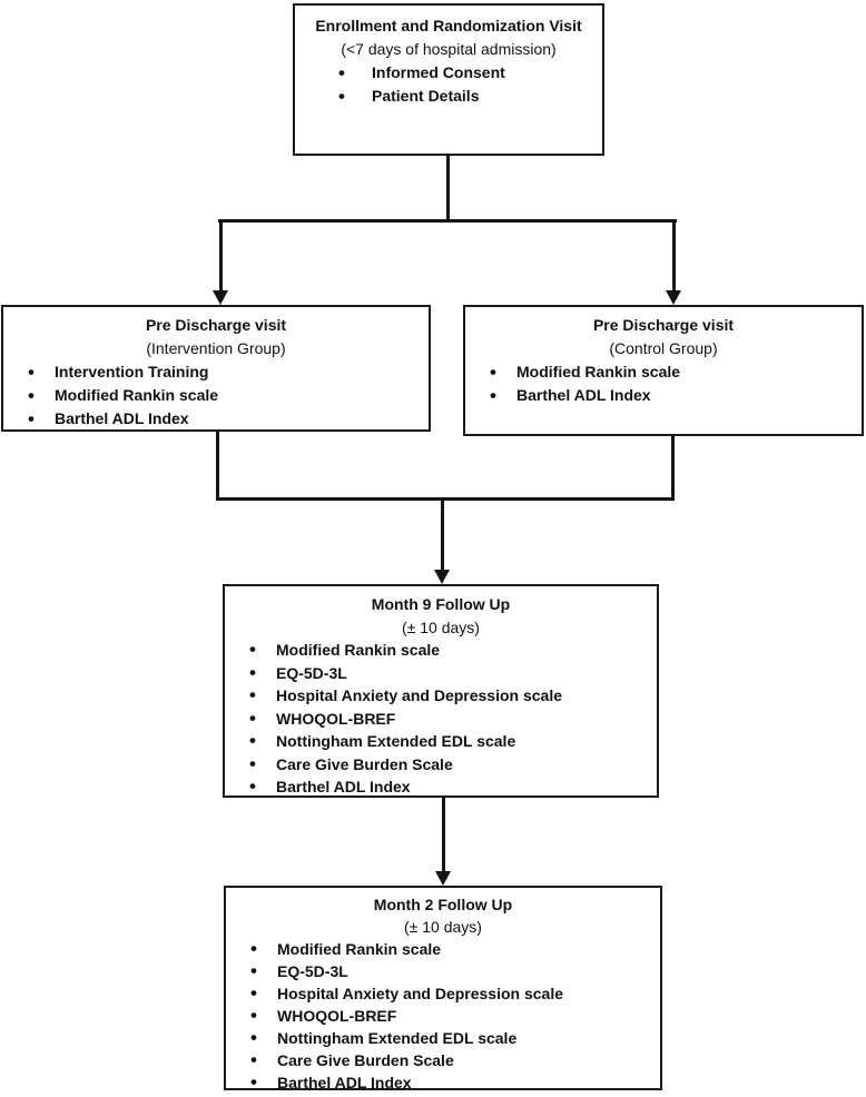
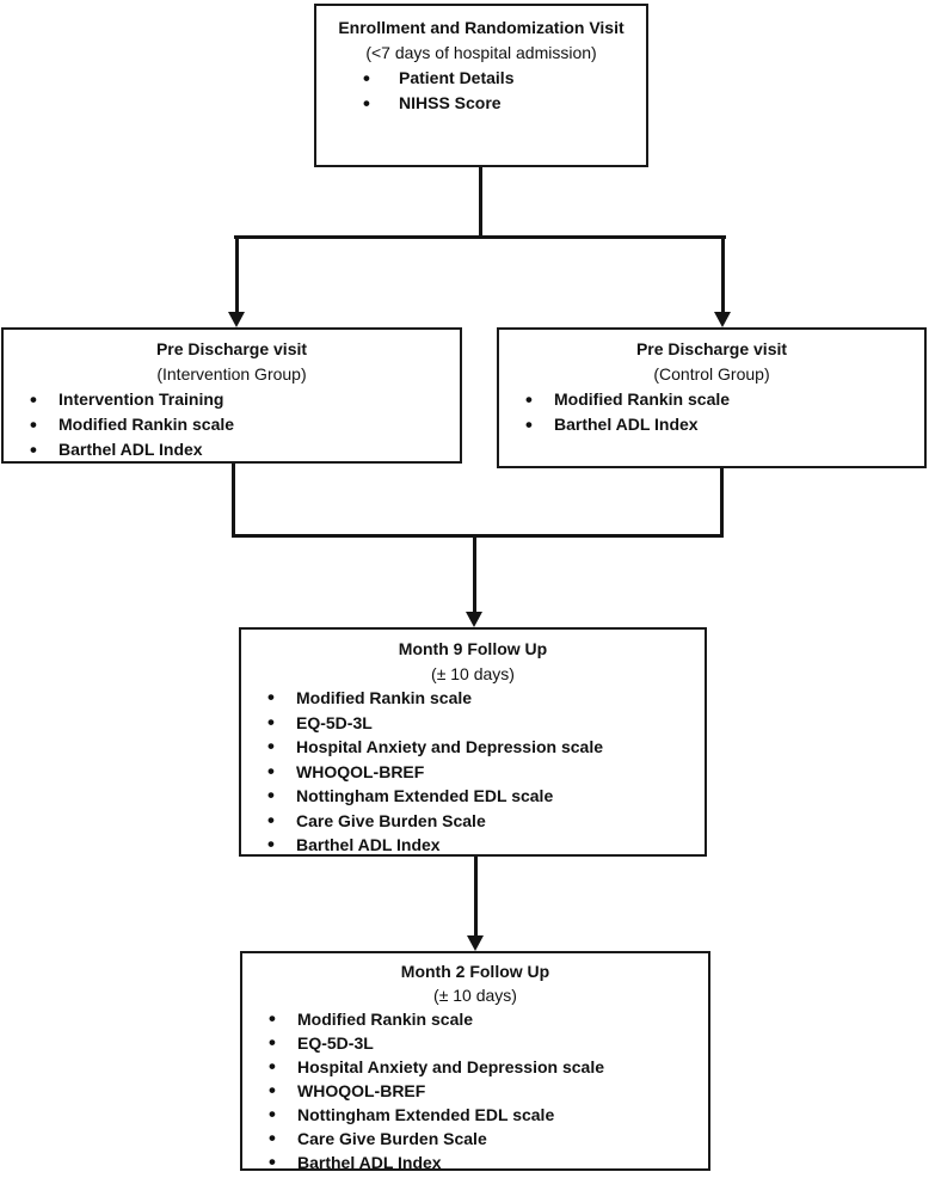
  Enrollment and Randomization Visit
  (<7 days of hospital admission)
- Informed Consent
  Patient Details
+ NIHSS Score
  Pre Discharge visit
  (Intervention Group)
  Intervention Training
  Modified Rankin scale
  Barthel ADL Index
  Pre Discharge visit
  (Control Group)
  Modified Rankin scale
  Barthel ADL Index
  Month 9 Follow Up
  (± 10 days)
  Modified Rankin scale
  EQ-5D-3L
  Hospital Anxiety and Depression scale
  WHOQOL-BREF
  Nottingham Extended EDL scale
  Care Give Burden Scale
  Barthel ADL Index
  Month 2 Follow Up
  (± 10 days)
  Modified Rankin scale
  EQ-5D-3L
  Hospital Anxiety and Depression scale
  WHOQOL-BREF
  Nottingham Extended EDL scale
  Care Give Burden Scale
  Barthel ADL Index
